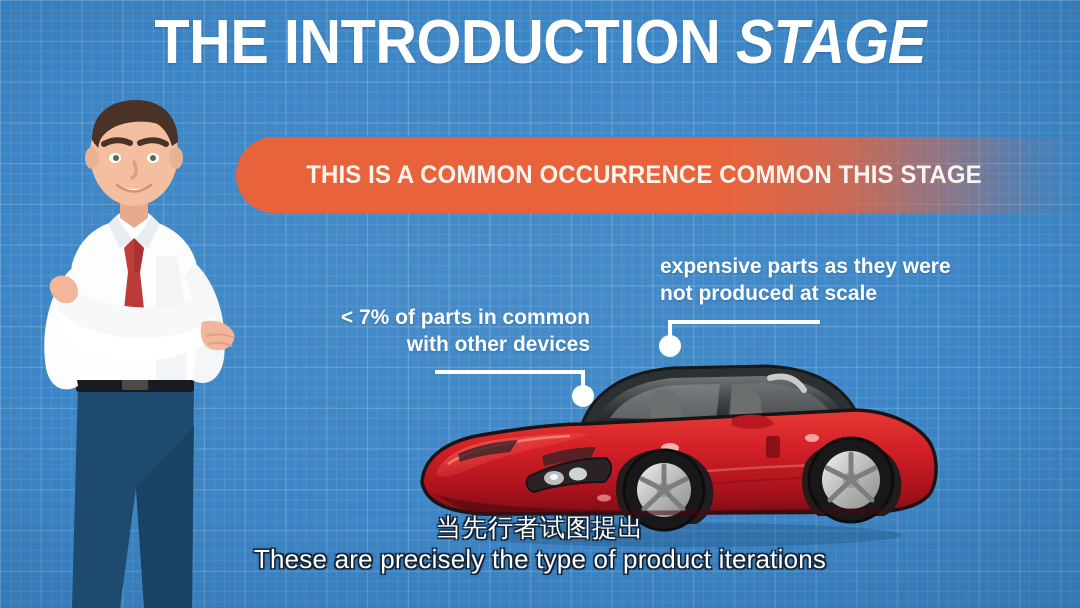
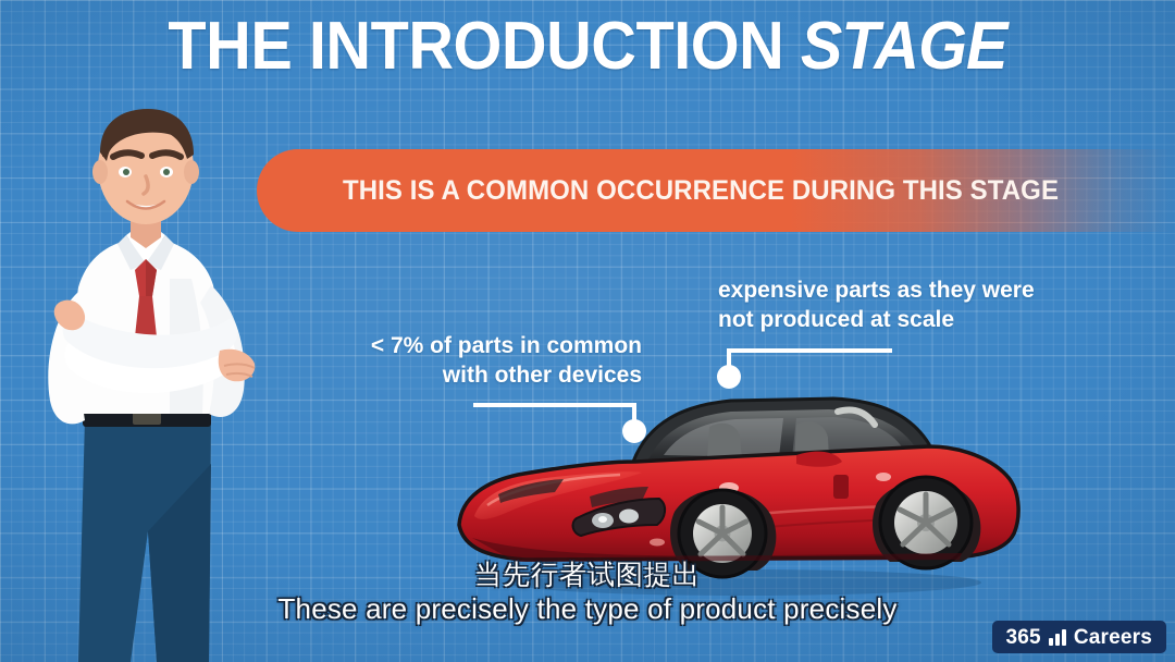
  THE INTRODUCTION STAGE
- THIS IS A COMMON OCCURRENCE COMMON THIS STAGE
+ THIS IS A COMMON OCCURRENCE DURING THIS STAGE
  < 7% of parts in common with other devices
  expensive parts as they were not produced at scale
  当先行者试图提出
- These are precisely the type of product iterations
+ These are precisely the type of product precisely
+ 365
+ Careers
